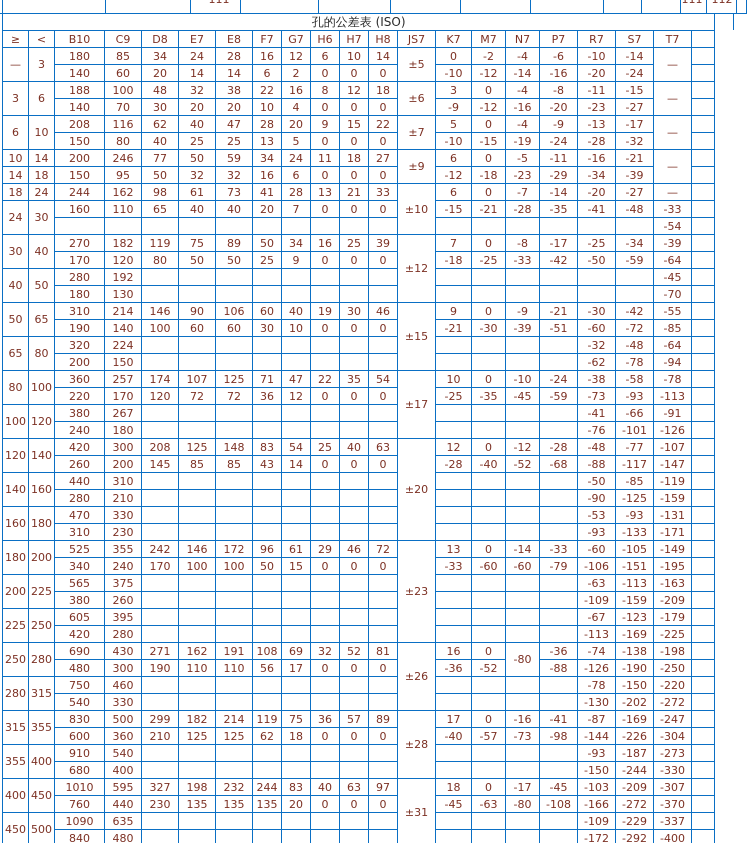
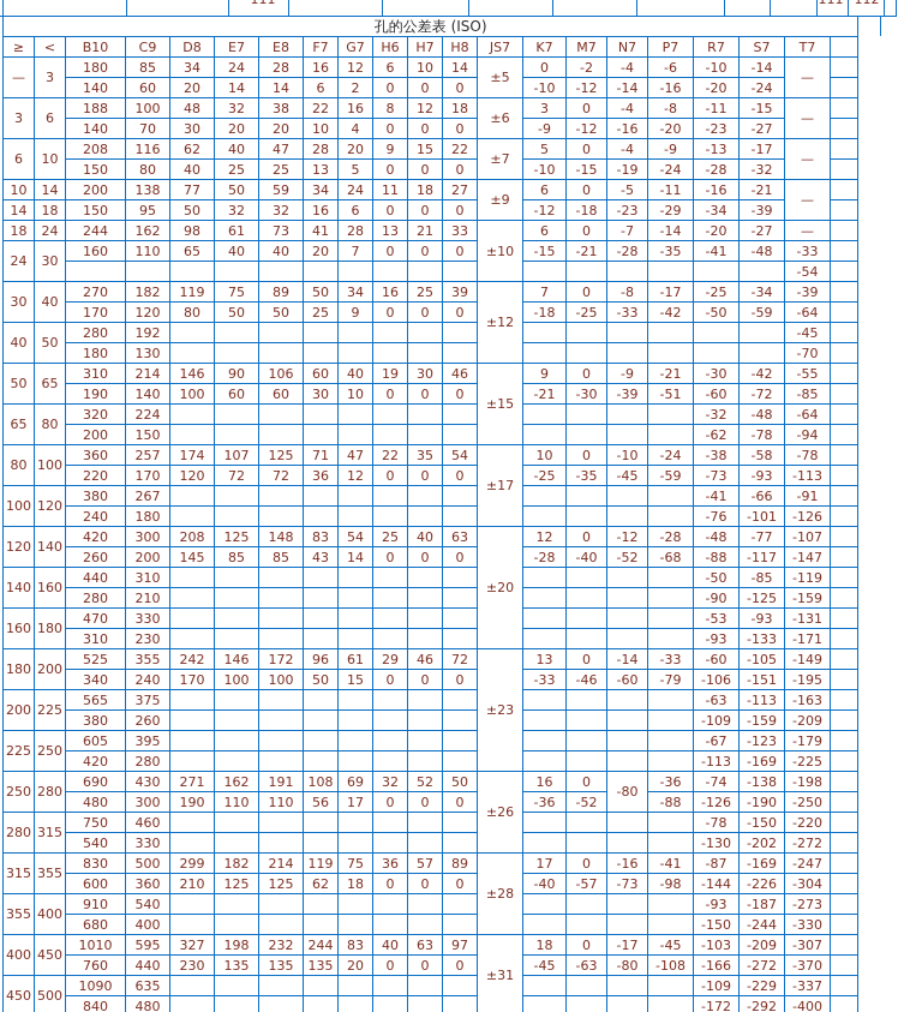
  孔的公差表 (ISO)
  ≥	<	B10	C9	D8	E7	E8	F7	G7	H6	H7	H8	JS7	K7	M7	N7	P7	R7	S7	T7
  —	3	180	85	34	24	28	16	12	6	10	14	±5	0	-2	-4	-6	-10	-14	—
  140	60	20	14	14	6	2	0	0	0	-10	-12	-14	-16	-20	-24
  3	6	188	100	48	32	38	22	16	8	12	18	±6	3	0	-4	-8	-11	-15	—
  140	70	30	20	20	10	4	0	0	0	-9	-12	-16	-20	-23	-27
  6	10	208	116	62	40	47	28	20	9	15	22	±7	5	0	-4	-9	-13	-17	—
  150	80	40	25	25	13	5	0	0	0	-10	-15	-19	-24	-28	-32
- 10	14	200	246	77	50	59	34	24	11	18	27	±9	6	0	-5	-11	-16	-21	—
+ 10	14	200	138	77	50	59	34	24	11	18	27	±9	6	0	-5	-11	-16	-21	—
  14	18	150	95	50	32	32	16	6	0	0	0	-12	-18	-23	-29	-34	-39
  18	24	244	162	98	61	73	41	28	13	21	33	±10	6	0	-7	-14	-20	-27	—
  24	30	160	110	65	40	40	20	7	0	0	0	-15	-21	-28	-35	-41	-48	-33
  																-54
  30	40	270	182	119	75	89	50	34	16	25	39	±12	7	0	-8	-17	-25	-34	-39
  170	120	80	50	50	25	9	0	0	0	-18	-25	-33	-42	-50	-59	-64
  40	50	280	192															-45
  180	130															-70
  50	65	310	214	146	90	106	60	40	19	30	46	±15	9	0	-9	-21	-30	-42	-55
  190	140	100	60	60	30	10	0	0	0	-21	-30	-39	-51	-60	-72	-85
  65	80	320	224													-32	-48	-64
  200	150													-62	-78	-94
  80	100	360	257	174	107	125	71	47	22	35	54	±17	10	0	-10	-24	-38	-58	-78
  220	170	120	72	72	36	12	0	0	0	-25	-35	-45	-59	-73	-93	-113
  100	120	380	267													-41	-66	-91
  240	180													-76	-101	-126
  120	140	420	300	208	125	148	83	54	25	40	63	±20	12	0	-12	-28	-48	-77	-107
  260	200	145	85	85	43	14	0	0	0	-28	-40	-52	-68	-88	-117	-147
  140	160	440	310													-50	-85	-119
  280	210													-90	-125	-159
  160	180	470	330													-53	-93	-131
  310	230													-93	-133	-171
  180	200	525	355	242	146	172	96	61	29	46	72	±23	13	0	-14	-33	-60	-105	-149
- 340	240	170	100	100	50	15	0	0	0	-33	-60	-60	-79	-106	-151	-195
+ 340	240	170	100	100	50	15	0	0	0	-33	-46	-60	-79	-106	-151	-195
  200	225	565	375													-63	-113	-163
  380	260													-109	-159	-209
  225	250	605	395													-67	-123	-179
  420	280													-113	-169	-225
- 250	280	690	430	271	162	191	108	69	32	52	81	±26	16	0	-80	-36	-74	-138	-198
+ 250	280	690	430	271	162	191	108	69	32	52	50	±26	16	0	-80	-36	-74	-138	-198
  480	300	190	110	110	56	17	0	0	0	-36	-52	-88	-126	-190	-250
  280	315	750	460													-78	-150	-220
  540	330													-130	-202	-272
  315	355	830	500	299	182	214	119	75	36	57	89	±28	17	0	-16	-41	-87	-169	-247
  600	360	210	125	125	62	18	0	0	0	-40	-57	-73	-98	-144	-226	-304
  355	400	910	540													-93	-187	-273
  680	400													-150	-244	-330
  400	450	1010	595	327	198	232	244	83	40	63	97	±31	18	0	-17	-45	-103	-209	-307
  760	440	230	135	135	135	20	0	0	0	-45	-63	-80	-108	-166	-272	-370
  450	500	1090	635													-109	-229	-337
  840	480													-172	-292	-400
